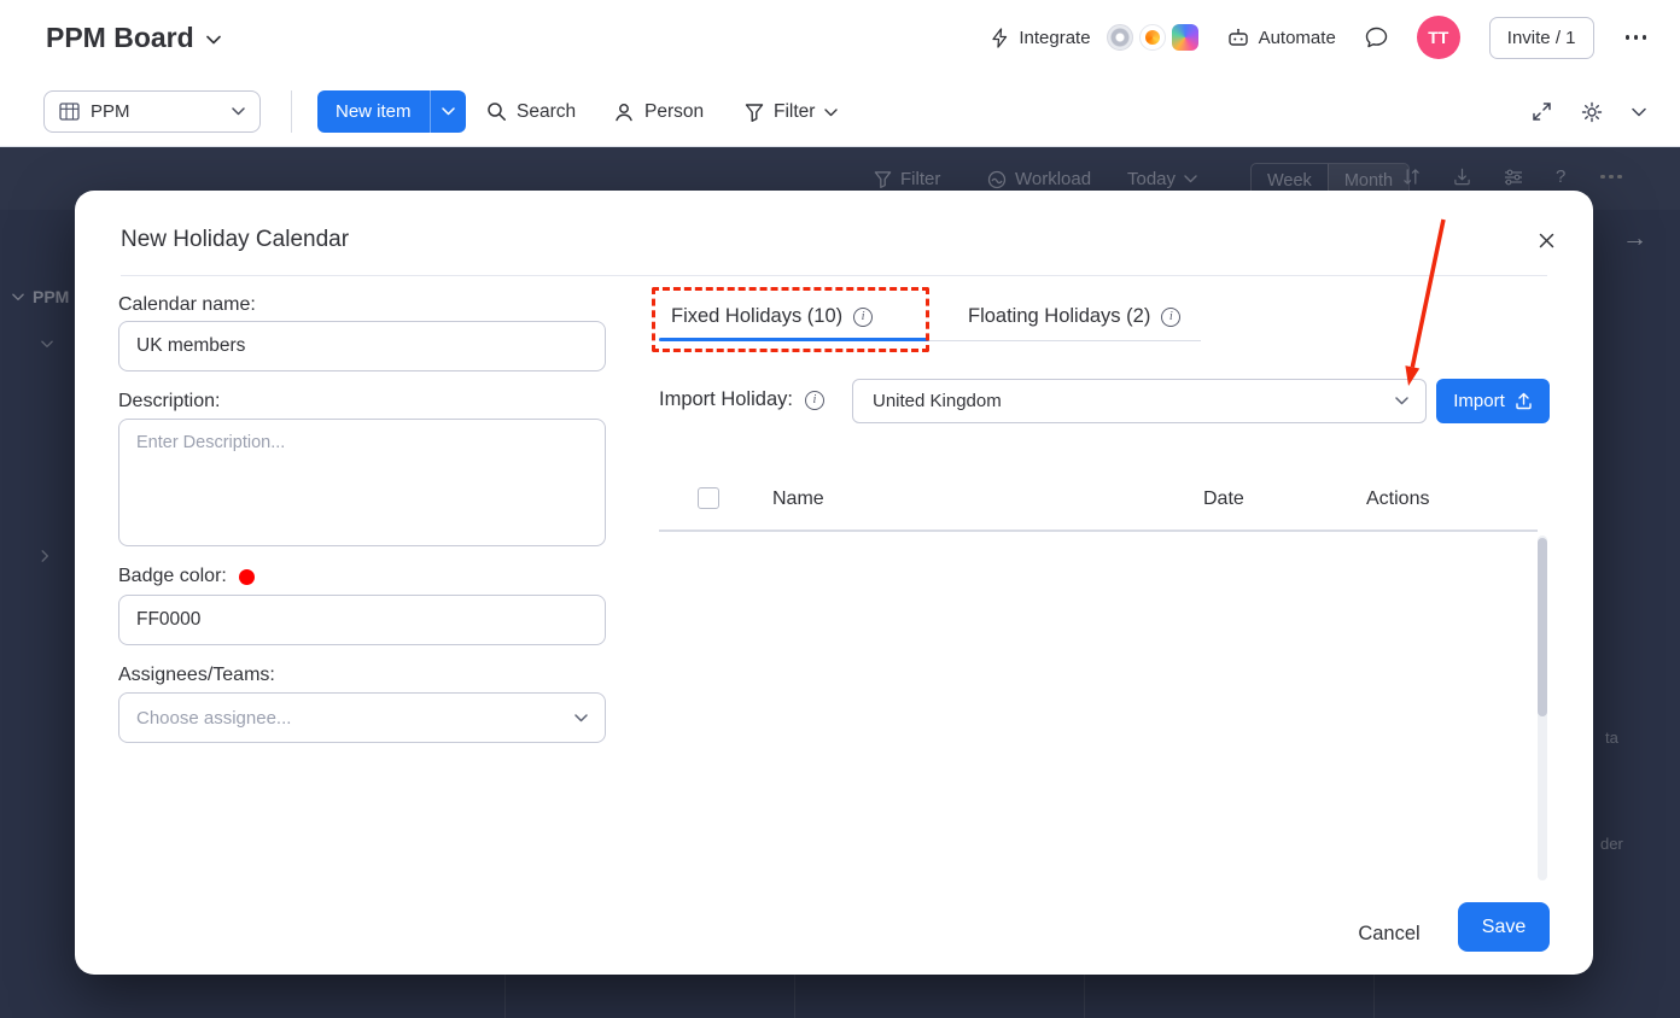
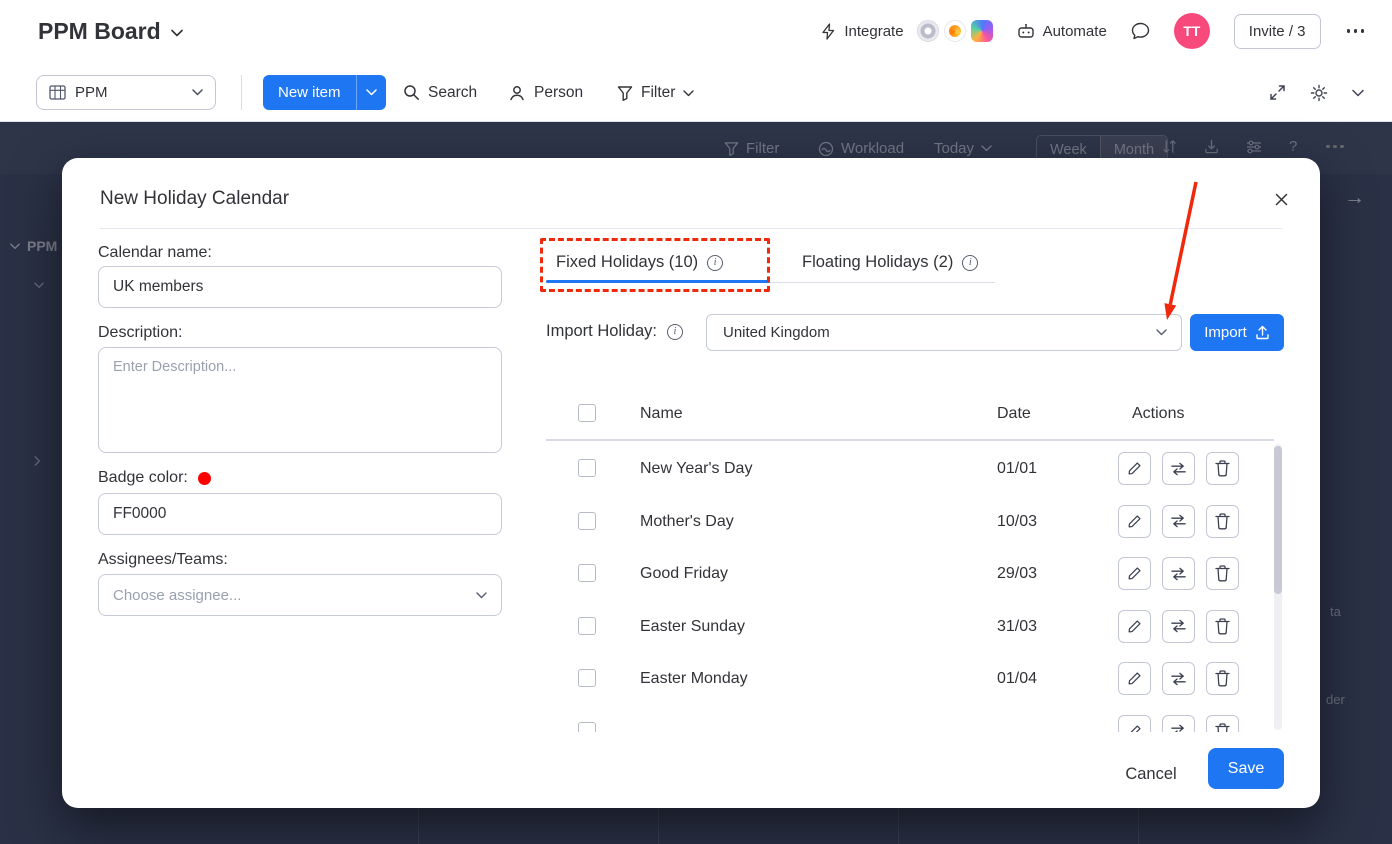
  PPM Board
  Integrate
  Automate
  TT
- Invite / 1
+ Invite / 3
  PPM
  New item
  Search
  Person
  Filter
  Filter
  Workload
  Today
  Week
  Month
  ?
  PPM
  →
  ta
  der
  New Holiday Calendar
  Calendar name:
  UK members
  Description:
  Enter Description...
  Badge color:
  FF0000
  Assignees/Teams:
  Choose assignee...
  Fixed Holidays (10)
  Floating Holidays (2)
  Import Holiday:
  United Kingdom
  Import
  Name
  Date
  Actions
+ New Year's Day
+ 01/01
+ Mother's Day
+ 10/03
+ Good Friday
+ 29/03
+ Easter Sunday
+ 31/03
+ Easter Monday
+ 01/04
  Cancel
  Save
